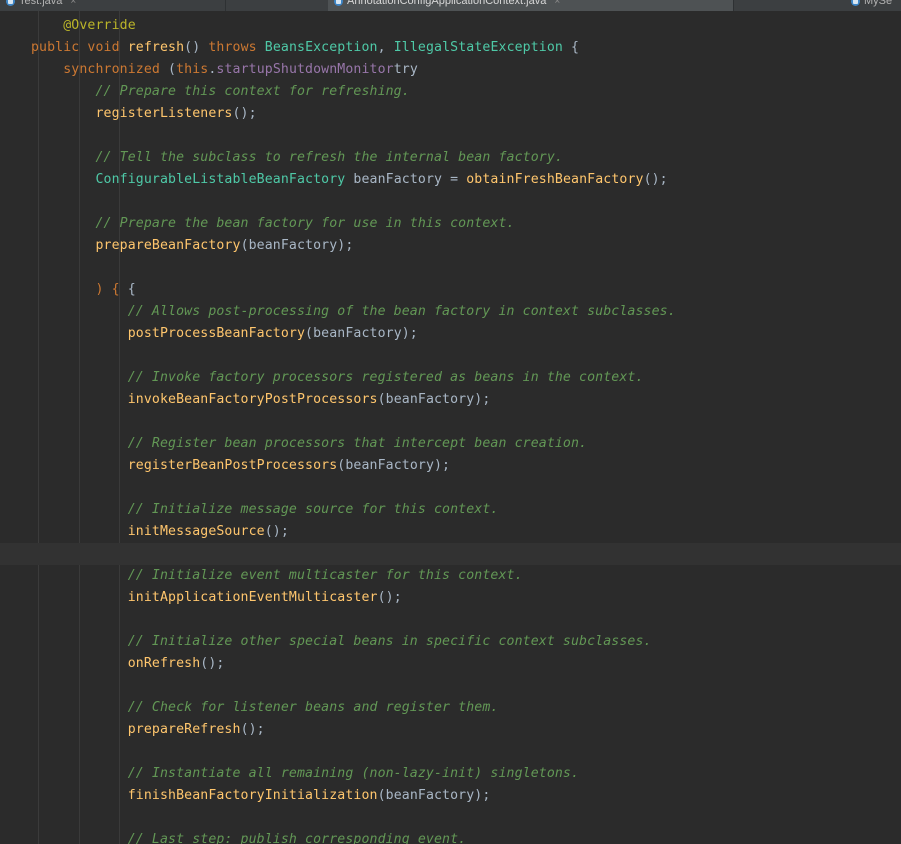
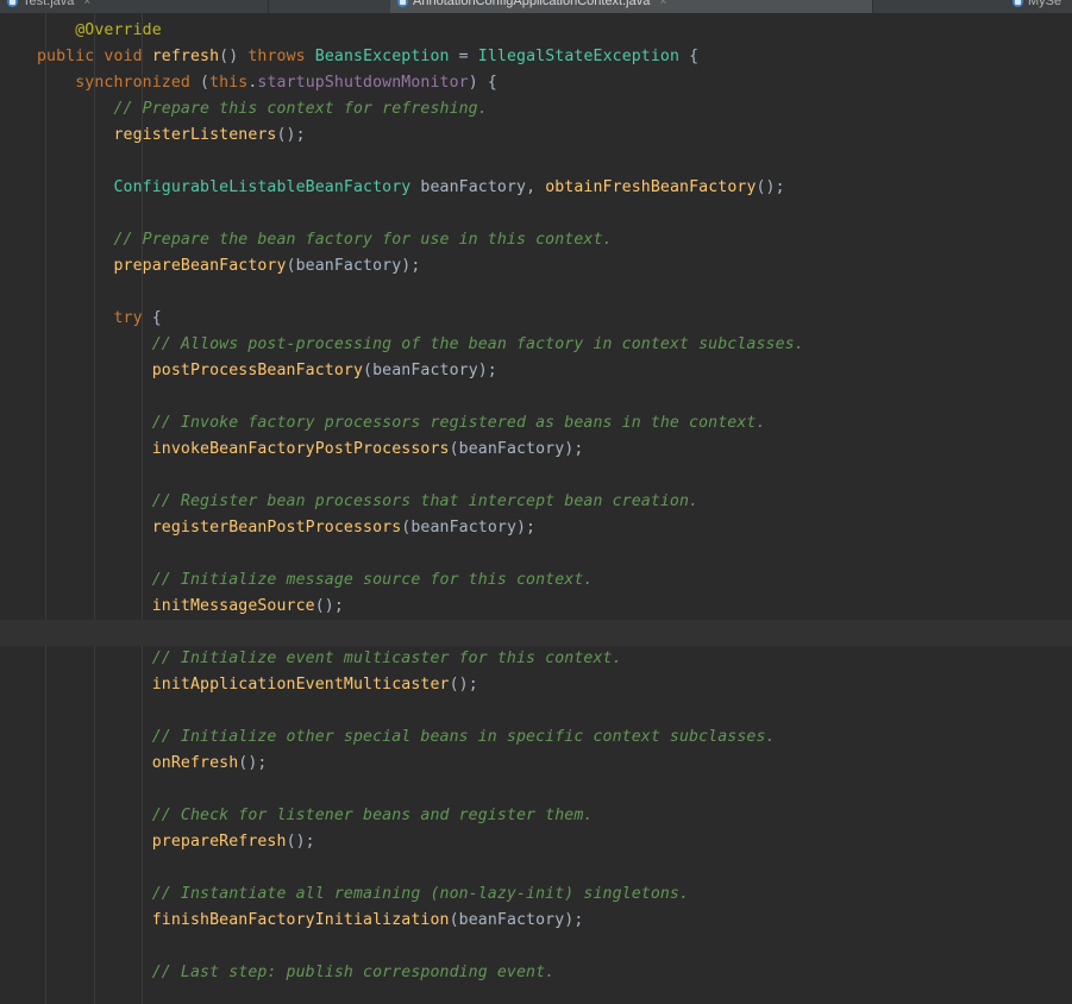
  Test.java
  ×
  AnnotationConfigApplicationContext.java
  ×
  MySe
  @Override
- public void refresh() throws BeansException, IllegalStateException {
+ public void refresh() throws BeansException = IllegalStateException {
- synchronized (this.startupShutdownMonitortry
+ synchronized (this.startupShutdownMonitor) {
  // Prepare this context for refreshing.
  registerListeners();
- // Tell the subclass to refresh the internal bean factory.
- ConfigurableListableBeanFactory beanFactory = obtainFreshBeanFactory();
+ ConfigurableListableBeanFactory beanFactory, obtainFreshBeanFactory();
  // Prepare the bean factory for use in this context.
  prepareBeanFactory(beanFactory);
- ) { {
+ try {
  // Allows post-processing of the bean factory in context subclasses.
  postProcessBeanFactory(beanFactory);
  // Invoke factory processors registered as beans in the context.
  invokeBeanFactoryPostProcessors(beanFactory);
  // Register bean processors that intercept bean creation.
  registerBeanPostProcessors(beanFactory);
  // Initialize message source for this context.
  initMessageSource();
  // Initialize event multicaster for this context.
  initApplicationEventMulticaster();
  // Initialize other special beans in specific context subclasses.
  onRefresh();
  // Check for listener beans and register them.
  prepareRefresh();
  // Instantiate all remaining (non-lazy-init) singletons.
  finishBeanFactoryInitialization(beanFactory);
  // Last step: publish corresponding event.
